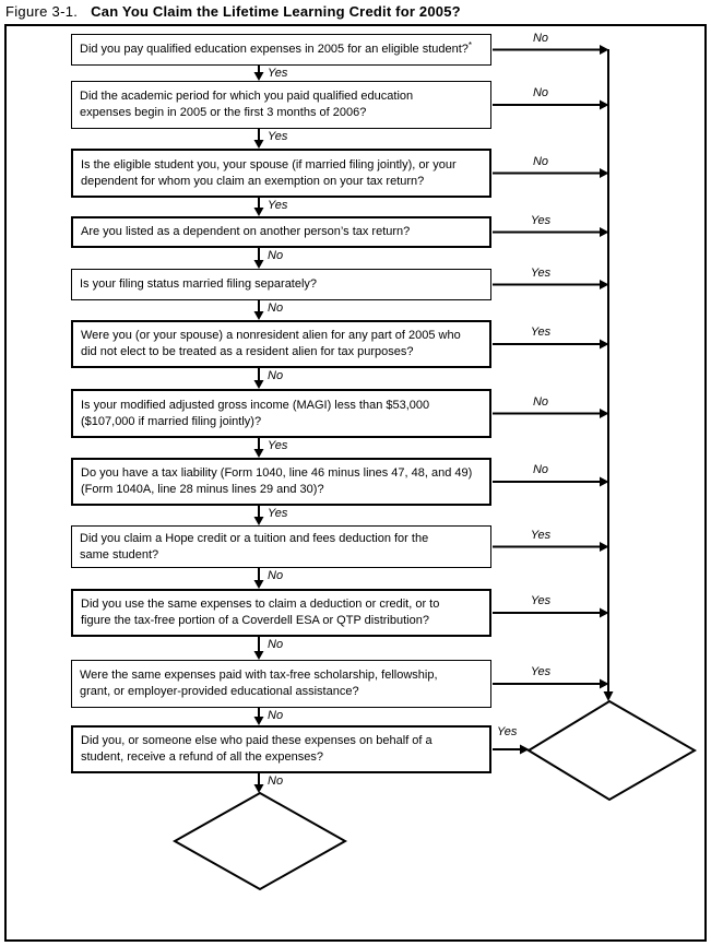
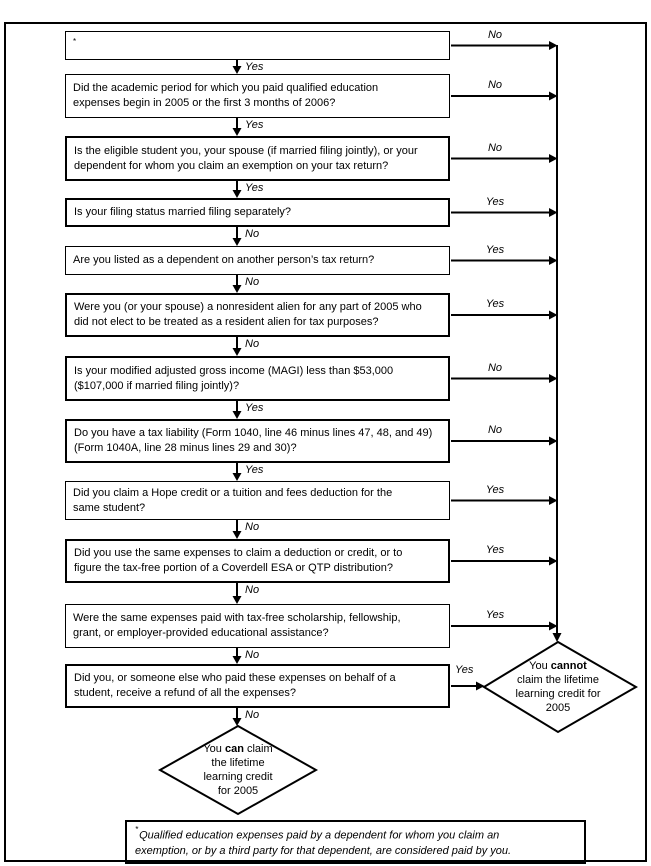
- Figure 3-1. Can You Claim the Lifetime Learning Credit for 2005?
- Did you pay qualified education expenses in 2005 for an eligible student?
  *
  Yes
  No
  Did the academic period for which you paid qualified education
  expenses begin in 2005 or the first 3 months of 2006?
  Yes
  No
  Is the eligible student you, your spouse (if married filing jointly), or your
  dependent for whom you claim an exemption on your tax return?
  Yes
  No
- Are you listed as a dependent on another person’s tax return?
+ Is your filing status married filing separately?
  No
  Yes
- Is your filing status married filing separately?
+ Are you listed as a dependent on another person’s tax return?
  No
  Yes
  Were you (or your spouse) a nonresident alien for any part of 2005 who
  did not elect to be treated as a resident alien for tax purposes?
  No
  Yes
  Is your modified adjusted gross income (MAGI) less than $53,000
  ($107,000 if married filing jointly)?
  Yes
  No
  Do you have a tax liability (Form 1040, line 46 minus lines 47, 48, and 49)
  (Form 1040A, line 28 minus lines 29 and 30)?
  Yes
  No
  Did you claim a Hope credit or a tuition and fees deduction for the
  same student?
  No
  Yes
  Did you use the same expenses to claim a deduction or credit, or to
  figure the tax-free portion of a Coverdell ESA or QTP distribution?
  No
  Yes
  Were the same expenses paid with tax-free scholarship, fellowship,
  grant, or employer-provided educational assistance?
  No
  Yes
  Did you, or someone else who paid these expenses on behalf of a
  student, receive a refund of all the expenses?
  No
  Yes
+ You cannot
+ claim the lifetime
+ learning credit for
+ 2005
+ You can claim
+ the lifetime
+ learning credit
+ for 2005
+ *Qualified education expenses paid by a dependent for whom you claim an
+ exemption, or by a third party for that dependent, are considered paid by you.
